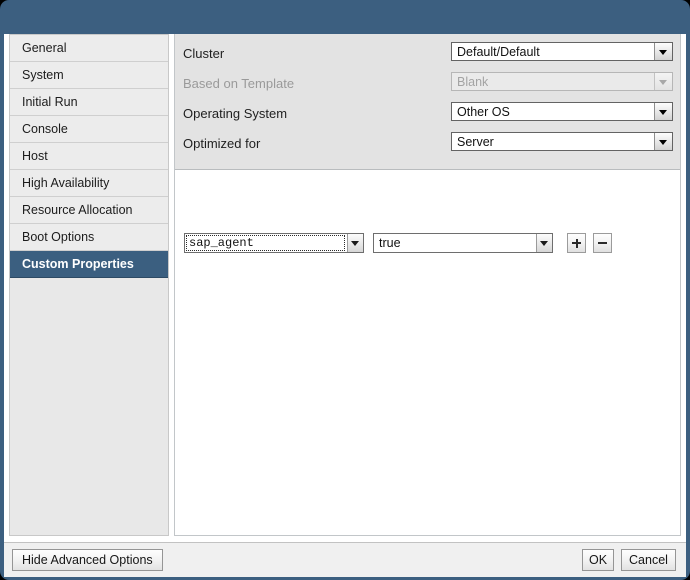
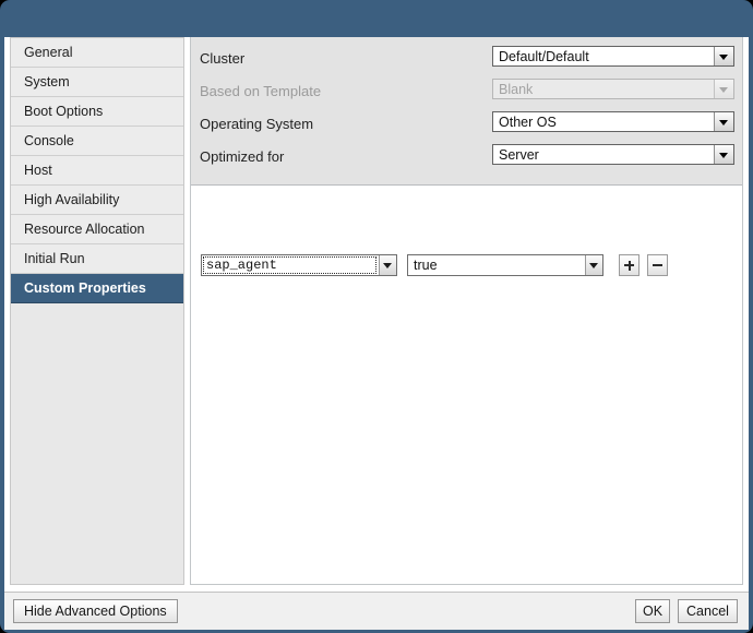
  General
  System
- Initial Run
+ Boot Options
  Console
  Host
  High Availability
  Resource Allocation
- Boot Options
+ Initial Run
  Custom Properties
  Cluster
  Default/Default
  Based on Template
  Blank
  Operating System
  Other OS
  Optimized for
  Server
  sap_agent
  true
  Hide Advanced Options
  OK
  Cancel
